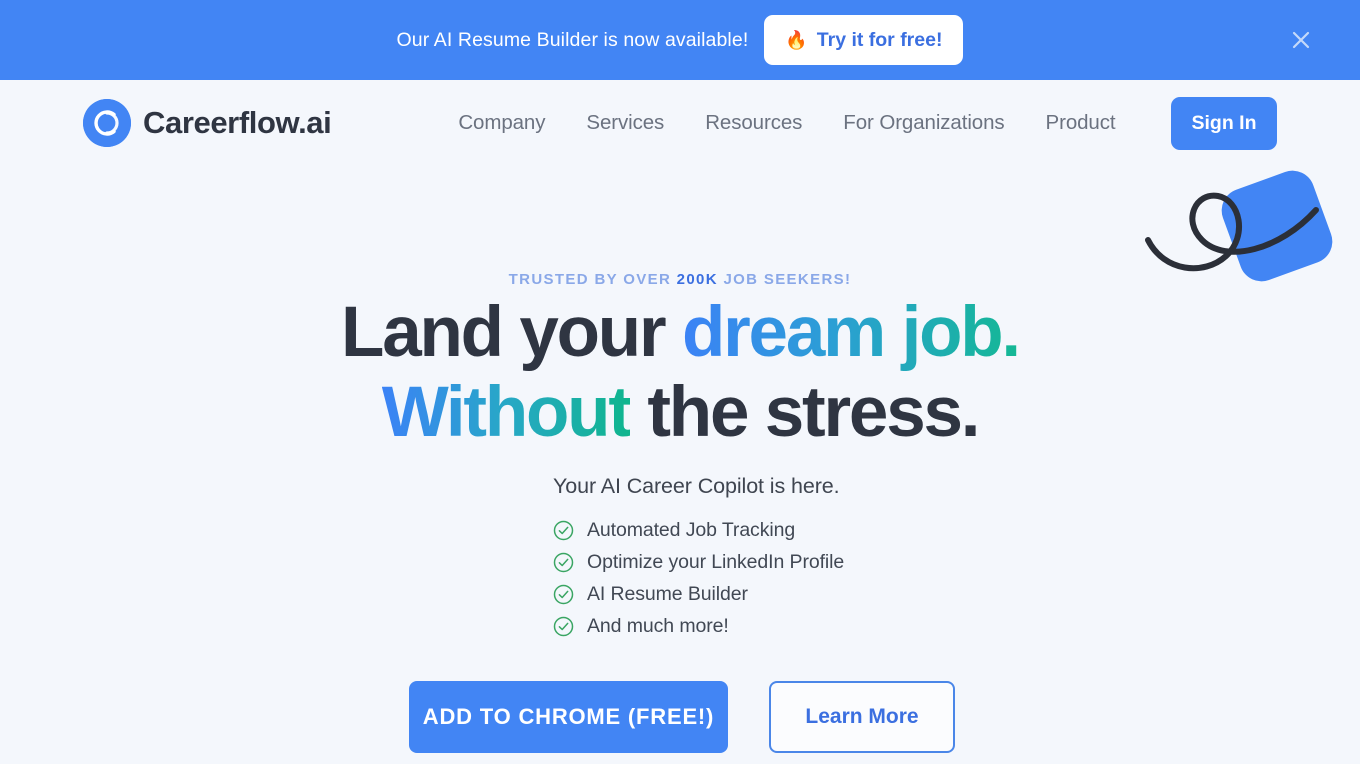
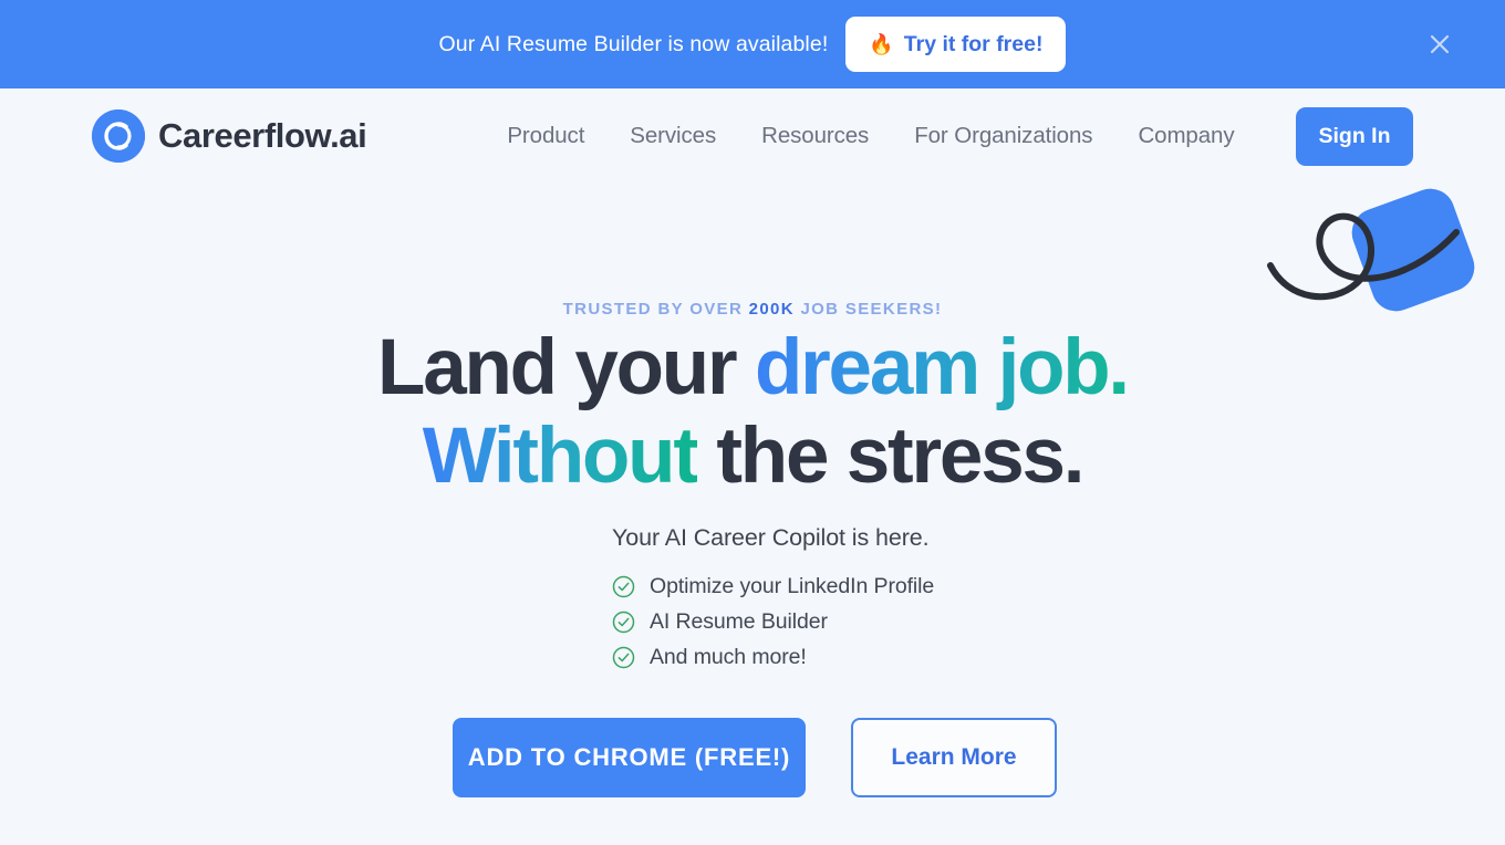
  Our AI Resume Builder is now available!
  🔥
  Try it for free!
  Careerflow.ai
- Company
+ Product
  Services
  Resources
  For Organizations
- Product
+ Company
  Sign In
  TRUSTED BY OVER 200K JOB SEEKERS!
  Land your dream job.
  Without the stress.
  Your AI Career Copilot is here.
- Automated Job Tracking
  Optimize your LinkedIn Profile
  AI Resume Builder
  And much more!
  ADD TO CHROME (FREE!)
  Learn More
